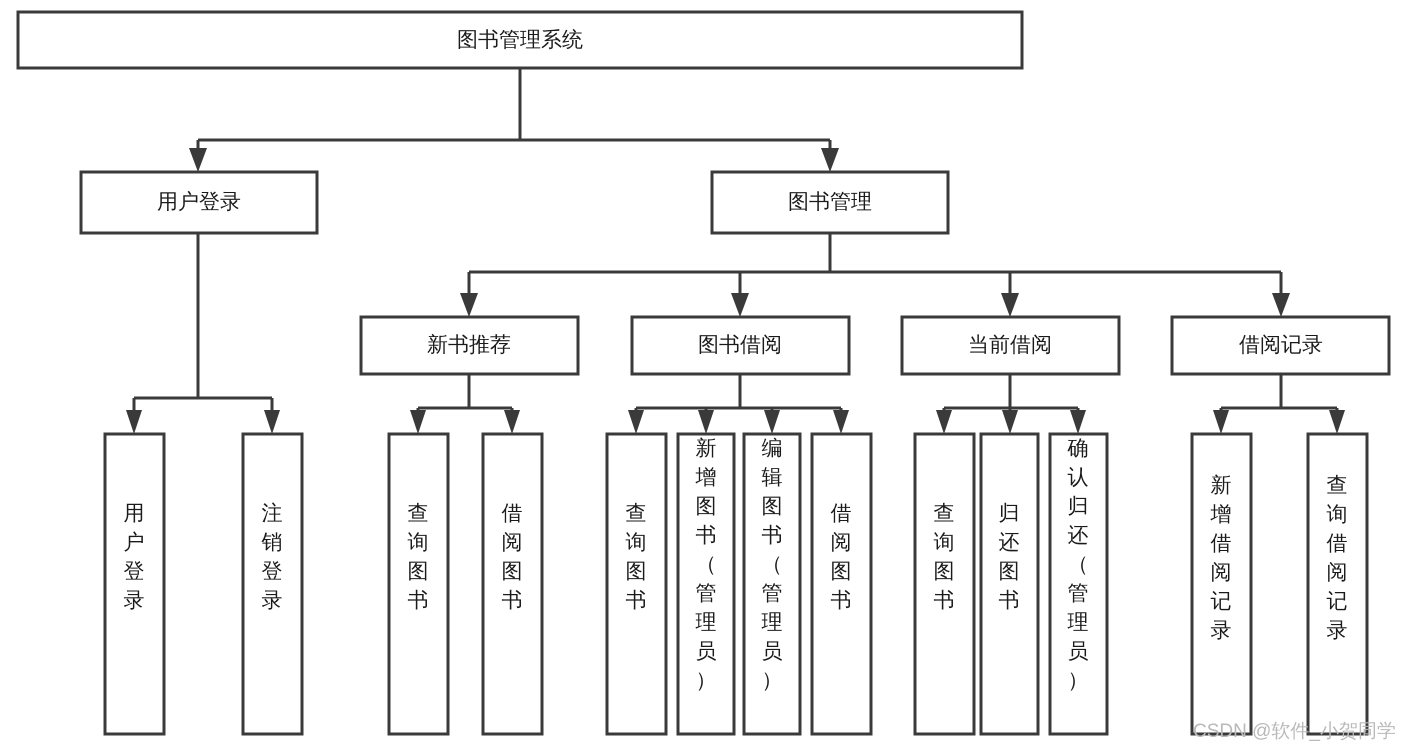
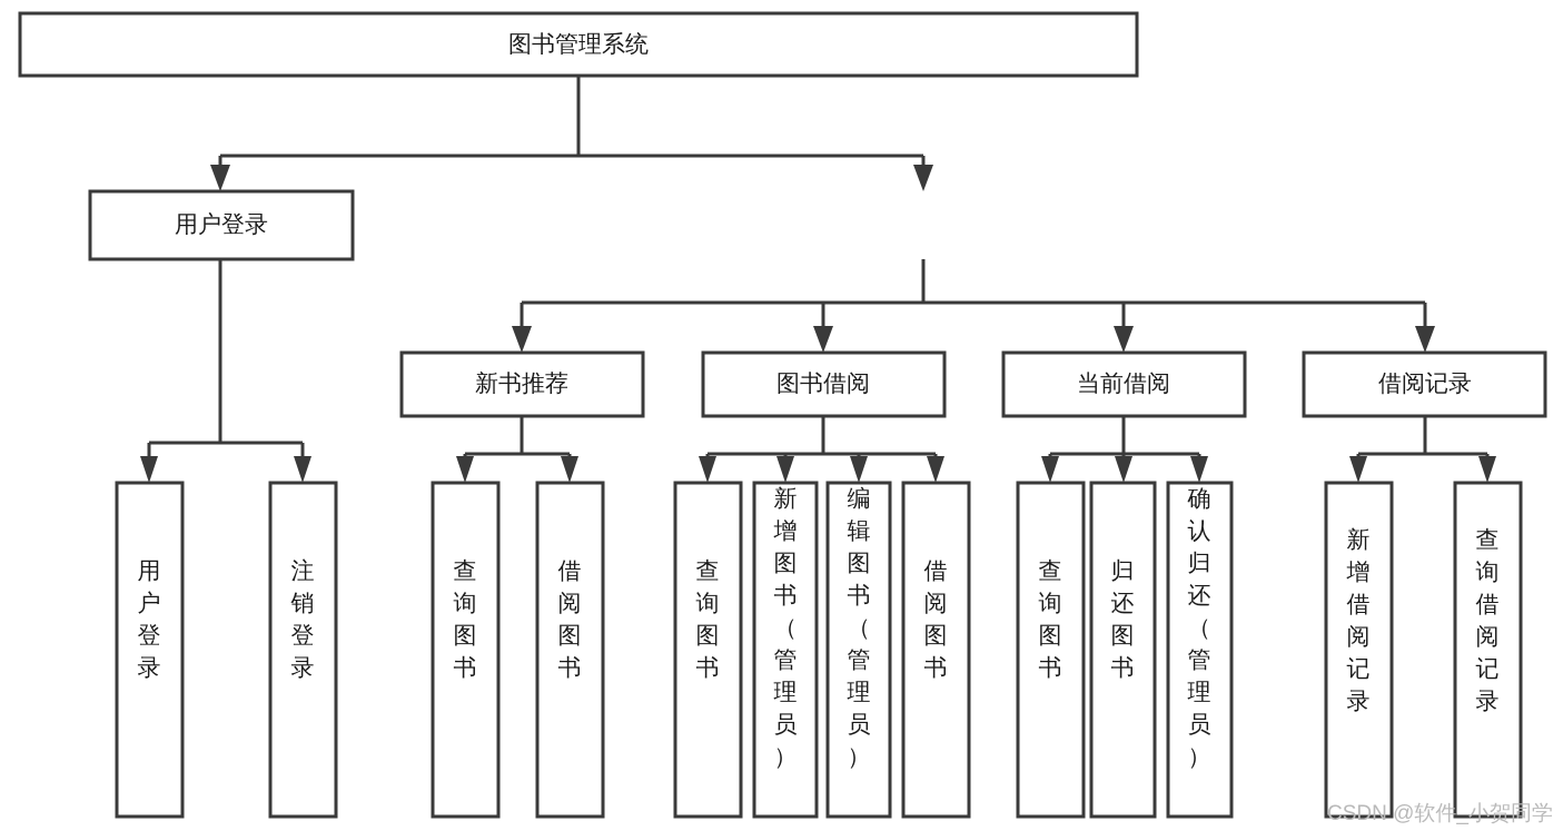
  图书管理系统
  用户登录
- 图书管理
  新书推荐
  图书借阅
  当前借阅
  借阅记录
  用户登录
  注销登录
  查询图书
  借阅图书
  查询图书
  新增图书（管理员）
  编辑图书（管理员）
  借阅图书
  查询图书
  归还图书
  确认归还（管理员）
  新增借阅记录
  查询借阅记录
  CSDN @软件_小贺同学
